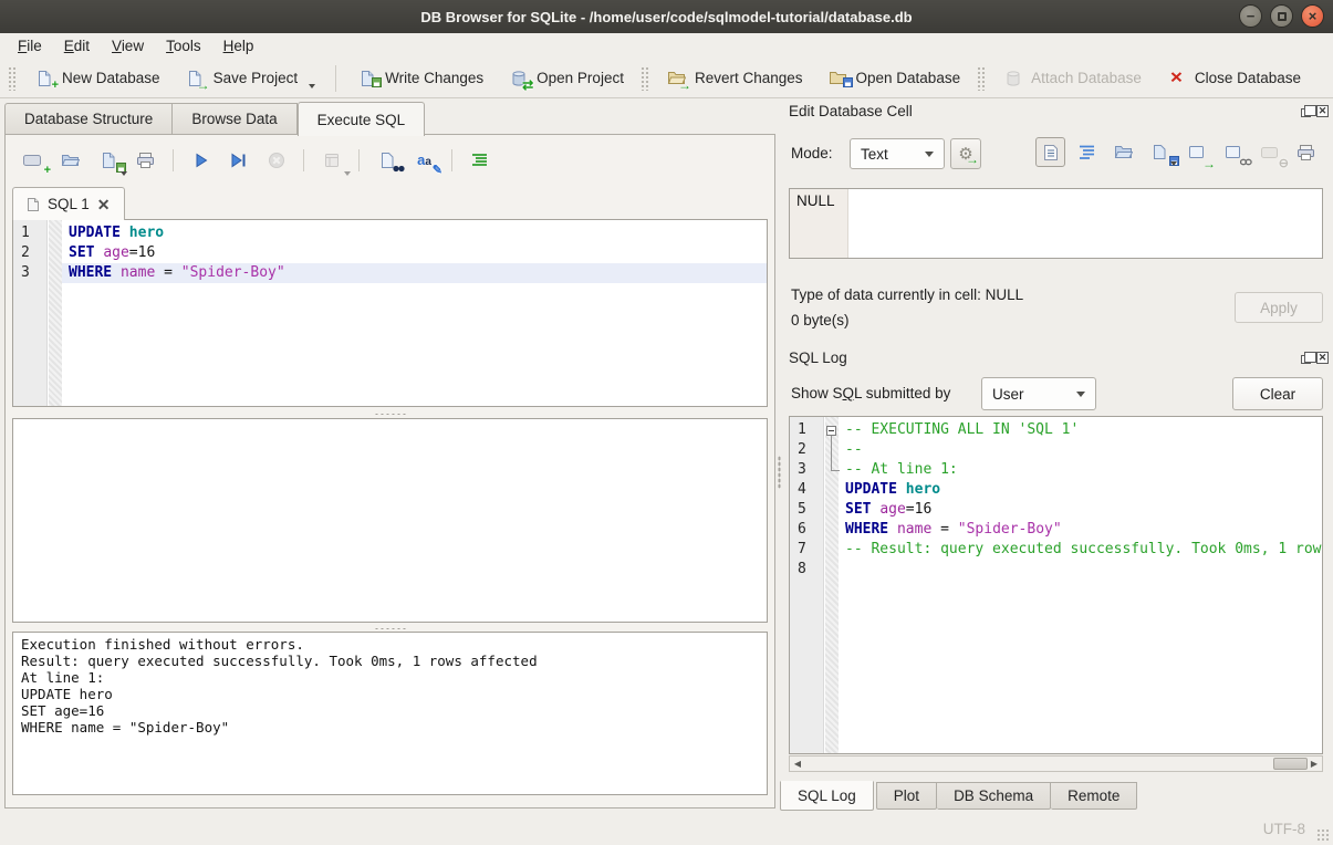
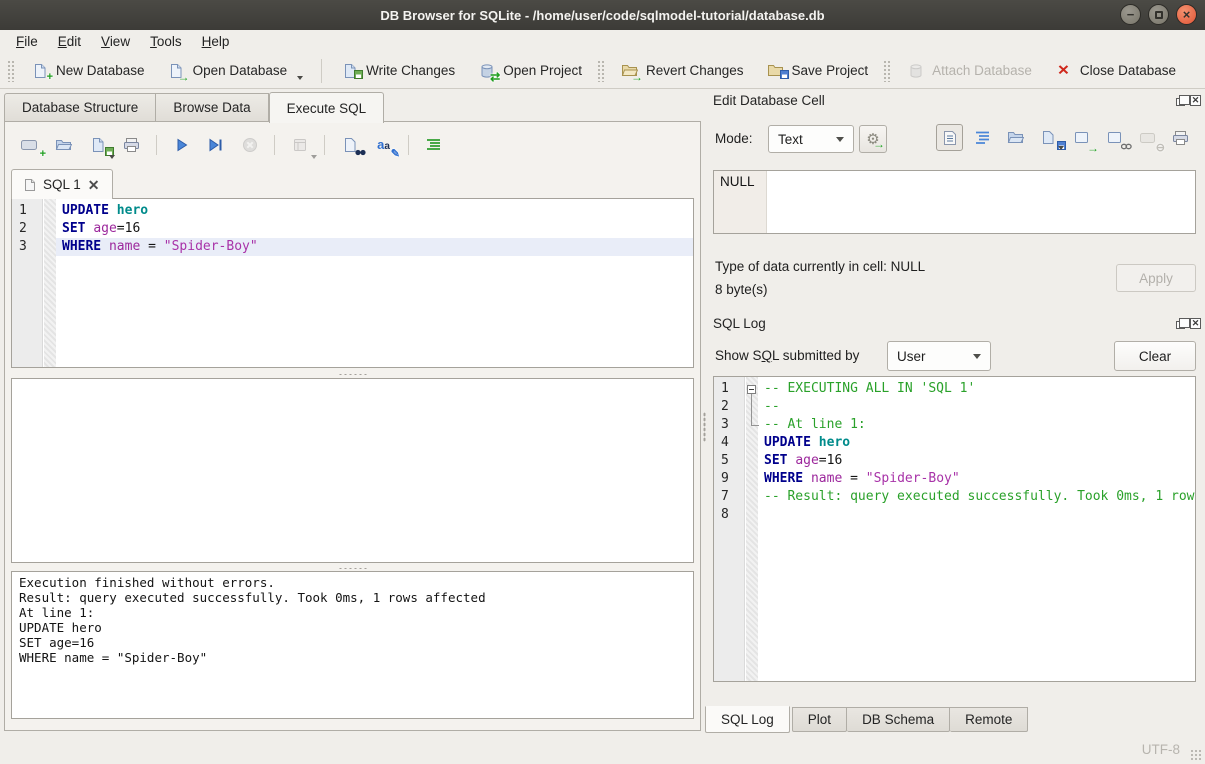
  DB Browser for SQLite - /home/user/code/sqlmodel-tutorial/database.db
  −
  ×
  File
  Edit
  View
  Tools
  Help
  +
  New Database
  →
- Save Project
+ Open Database
  Write Changes
  ⇄
  Open Project
  →
  Revert Changes
- Open Database
+ Save Project
  Attach Database
  ×
  Close Database
  Database Structure
  Browse Data
  Execute SQL
  +
  a
  a
  ✎
  SQL 1
  ✕
  1
  UPDATE hero
  2
  SET age=16
  3
  WHERE name = "Spider-Boy"
  Execution finished without errors.
  Result: query executed successfully. Took 0ms, 1 rows affected
  At line 1:
  UPDATE hero
  SET age=16
  WHERE name = "Spider-Boy"
  Edit Database Cell
  ✕
  Mode:
  Text
  ⚙
  →
  →
  ⊖
  NULL
  Type of data currently in cell: NULL
- 0 byte(s)
+ 8 byte(s)
  Apply
  SQL Log
  ✕
  Show SQL submitted by
  User
  Clear
  1
  -- EXECUTING ALL IN 'SQL 1'
  2
  --
  3
  -- At line 1:
  4
  UPDATE hero
  5
  SET age=16
- 6
+ 9
  WHERE name = "Spider-Boy"
  7
  -- Result: query executed successfully. Took 0ms, 1 row
  8
- ◀
- ▶
  SQL Log
  Plot
  DB Schema
  Remote
  UTF-8
